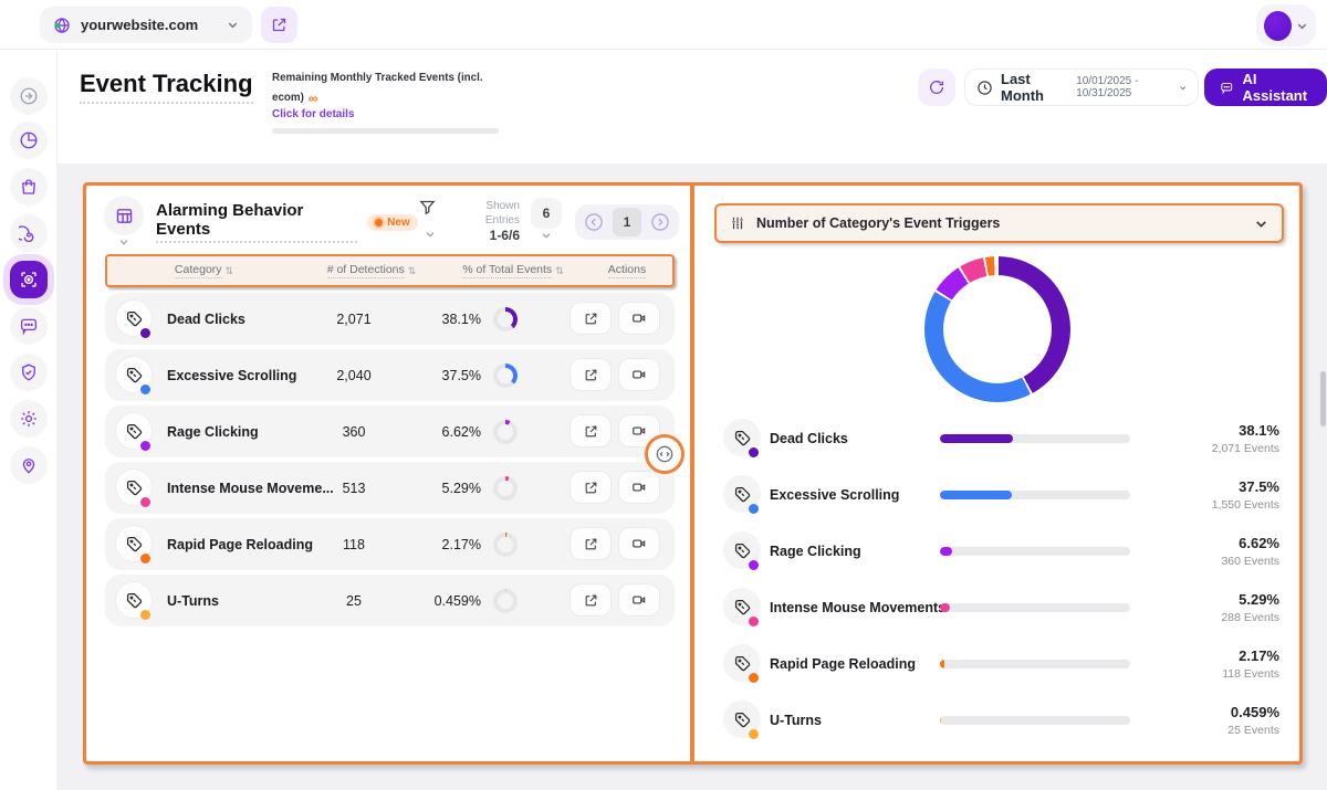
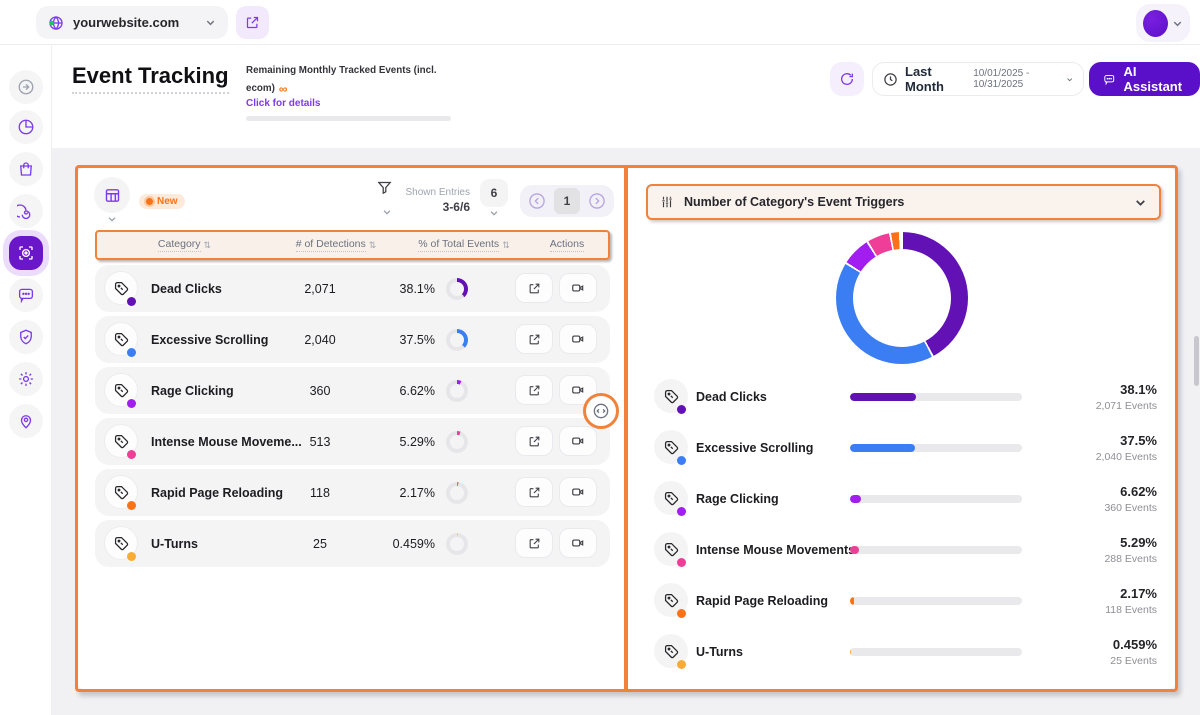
  yourwebsite.com
  Event Tracking
  Remaining Monthly Tracked Events (incl. ecom) ∞
  Click for details
  Last Month
  10/01/2025 - 10/31/2025
  AI Assistant
- Alarming Behavior Events
  New
  Shown Entries
- 1-6/6
+ 3-6/6
  6
  1
  Category
  ⇅
  # of Detections
  ⇅
  % of Total Events
  ⇅
  Actions
  Dead Clicks
  2,071
  38.1%
  Excessive Scrolling
  2,040
  37.5%
  Rage Clicking
  360
  6.62%
  Intense Mouse Moveme...
  513
  5.29%
  Rapid Page Reloading
  118
  2.17%
  U-Turns
  25
  0.459%
  Number of Category's Event Triggers
  Dead Clicks
  38.1%
  2,071 Events
  Excessive Scrolling
  37.5%
- 1,550 Events
+ 2,040 Events
  Rage Clicking
  6.62%
  360 Events
  Intense Mouse Movement
  5.29%
  288 Events
  Rapid Page Reloading
  2.17%
  118 Events
  U-Turns
  0.459%
  25 Events
